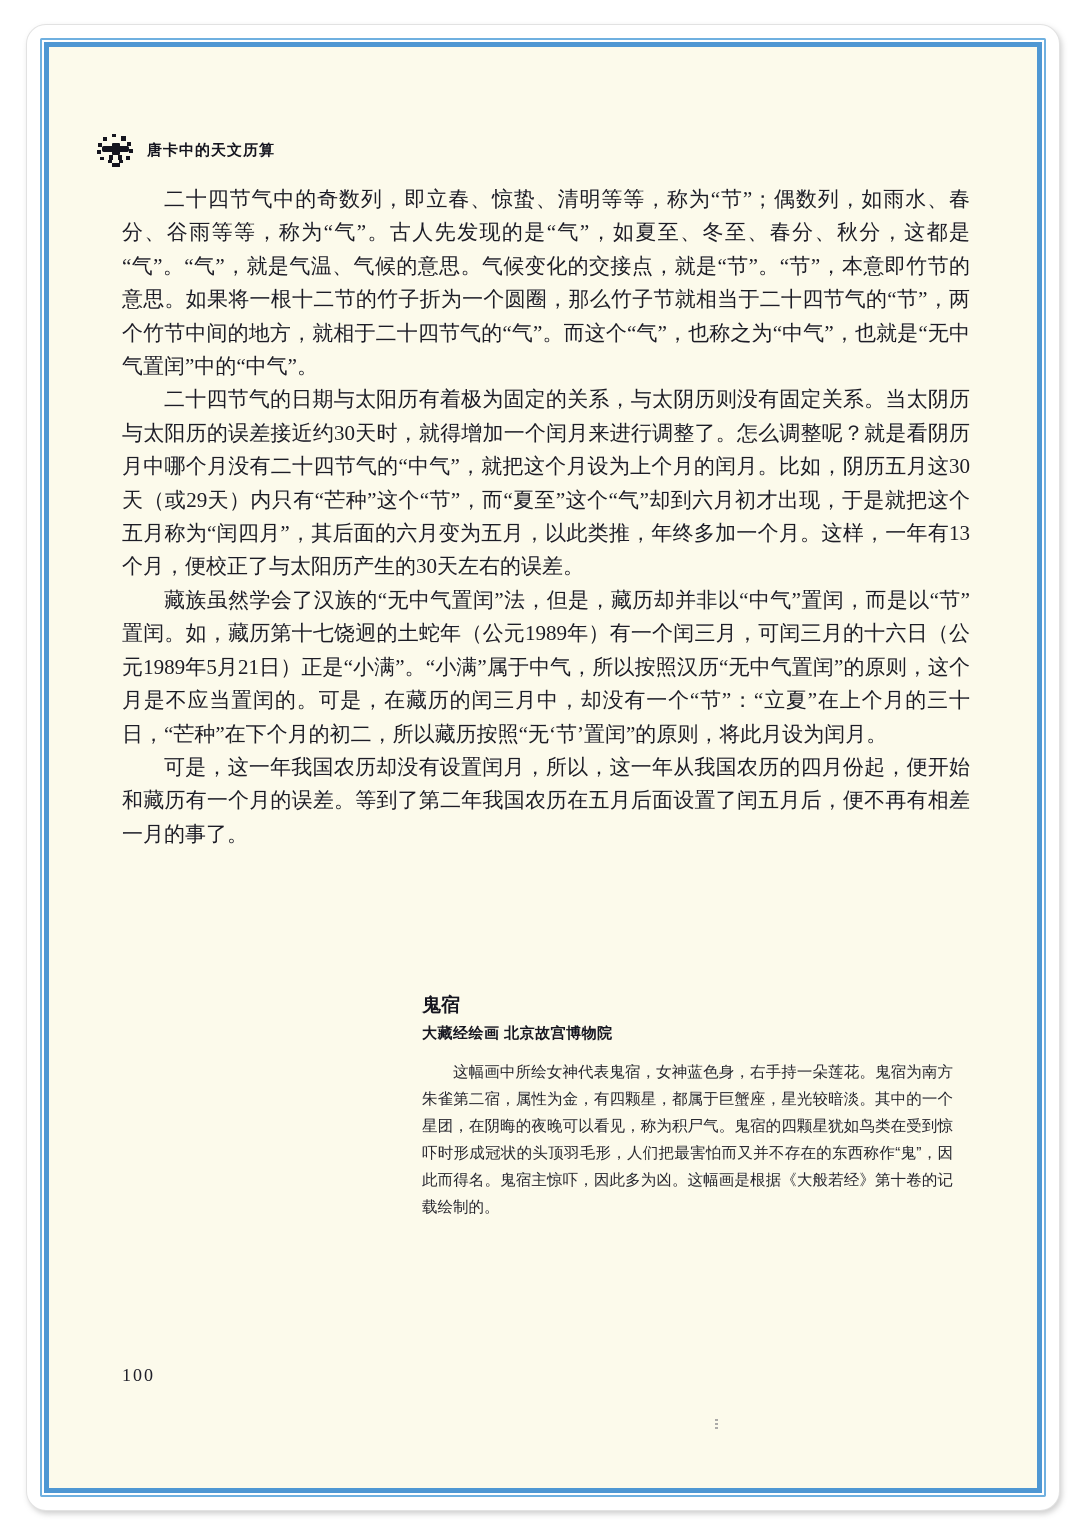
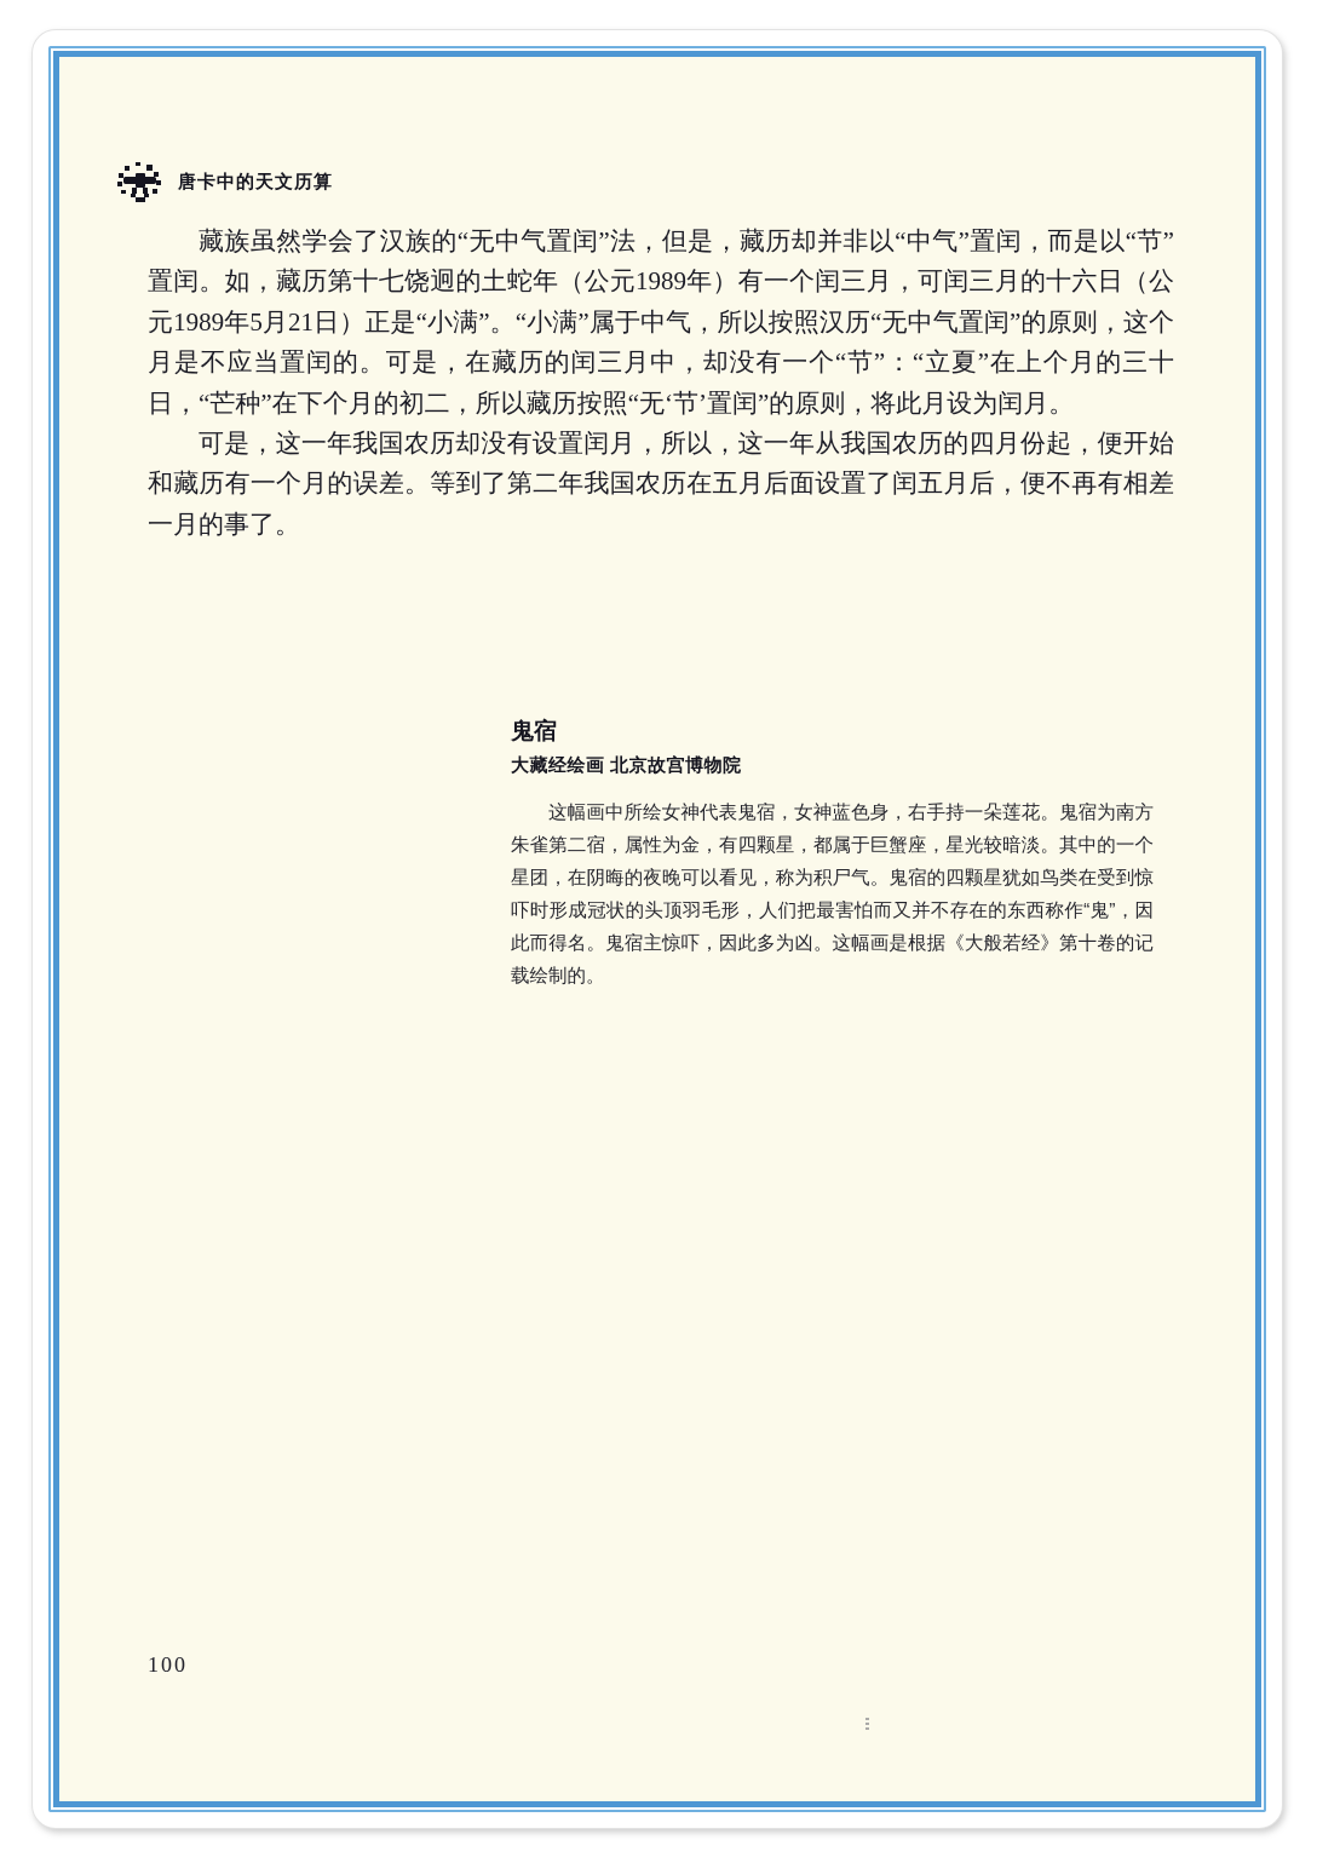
  唐卡中的天文历算
- 二十四节气中的奇数列，即立春、惊蛰、清明等等，称为“节”；偶数列，如雨水、春分、谷雨等等，称为“气”。古人先发现的是“气”，如夏至、冬至、春分、秋分，这都是“气”。“气”，就是气温、气候的意思。气候变化的交接点，就是“节”。“节”，本意即竹节的意思。如果将一根十二节的竹子折为一个圆圈，那么竹子节就相当于二十四节气的“节”，两个竹节中间的地方，就相于二十四节气的“气”。而这个“气”，也称之为“中气”，也就是“无中气置闰”中的“中气”。
- 二十四节气的日期与太阳历有着极为固定的关系，与太阴历则没有固定关系。当太阴历与太阳历的误差接近约30天时，就得增加一个闰月来进行调整了。怎么调整呢？就是看阴历月中哪个月没有二十四节气的“中气”，就把这个月设为上个月的闰月。比如，阴历五月这30天（或29天）内只有“芒种”这个“节”，而“夏至”这个“气”却到六月初才出现，于是就把这个五月称为“闰四月”，其后面的六月变为五月，以此类推，年终多加一个月。这样，一年有13个月，便校正了与太阳历产生的30天左右的误差。
  藏族虽然学会了汉族的“无中气置闰”法，但是，藏历却并非以“中气”置闰，而是以“节”置闰。如，藏历第十七饶迥的土蛇年（公元1989年）有一个闰三月，可闰三月的十六日（公元1989年5月21日）正是“小满”。“小满”属于中气，所以按照汉历“无中气置闰”的原则，这个月是不应当置闰的。可是，在藏历的闰三月中，却没有一个“节”：“立夏”在上个月的三十日，“芒种”在下个月的初二，所以藏历按照“无‘节’置闰”的原则，将此月设为闰月。
  可是，这一年我国农历却没有设置闰月，所以，这一年从我国农历的四月份起，便开始和藏历有一个月的误差。等到了第二年我国农历在五月后面设置了闰五月后，便不再有相差一月的事了。
  鬼宿
  大藏经绘画 北京故宫博物院
  这幅画中所绘女神代表鬼宿，女神蓝色身，右手持一朵莲花。鬼宿为南方朱雀第二宿，属性为金，有四颗星，都属于巨蟹座，星光较暗淡。其中的一个星团，在阴晦的夜晚可以看见，称为积尸气。鬼宿的四颗星犹如鸟类在受到惊吓时形成冠状的头顶羽毛形，人们把最害怕而又并不存在的东西称作“鬼”，因此而得名。鬼宿主惊吓，因此多为凶。这幅画是根据《大般若经》第十卷的记载绘制的。
  100
